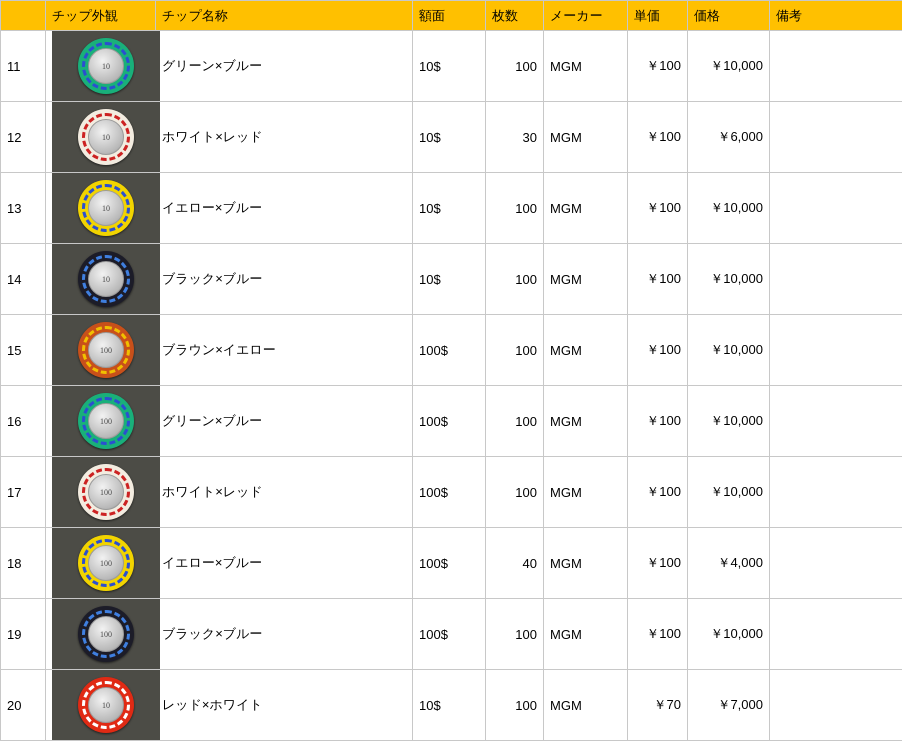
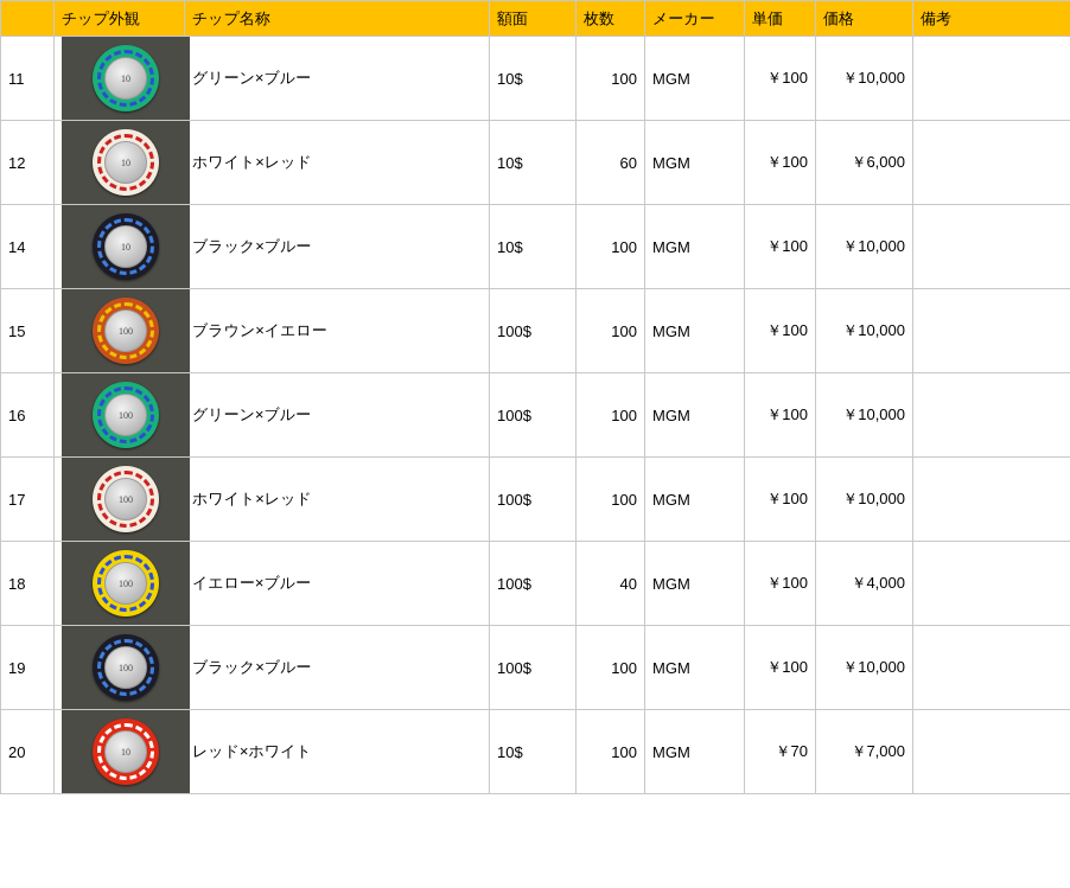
  	チップ外観	チップ名称	額面	枚数	メーカー	単価	価格	備考
  11	10	グリーン×ブルー	10$	100	MGM	￥100	￥10,000
- 12	10	ホワイト×レッド	10$	30	MGM	￥100	￥6,000
+ 12	10	ホワイト×レッド	10$	60	MGM	￥100	￥6,000
- 13	10	イエロー×ブルー	10$	100	MGM	￥100	￥10,000
  14	10	ブラック×ブルー	10$	100	MGM	￥100	￥10,000
  15	100	ブラウン×イエロー	100$	100	MGM	￥100	￥10,000
  16	100	グリーン×ブルー	100$	100	MGM	￥100	￥10,000
  17	100	ホワイト×レッド	100$	100	MGM	￥100	￥10,000
  18	100	イエロー×ブルー	100$	40	MGM	￥100	￥4,000
  19	100	ブラック×ブルー	100$	100	MGM	￥100	￥10,000
  20	10	レッド×ホワイト	10$	100	MGM	￥70	￥7,000
